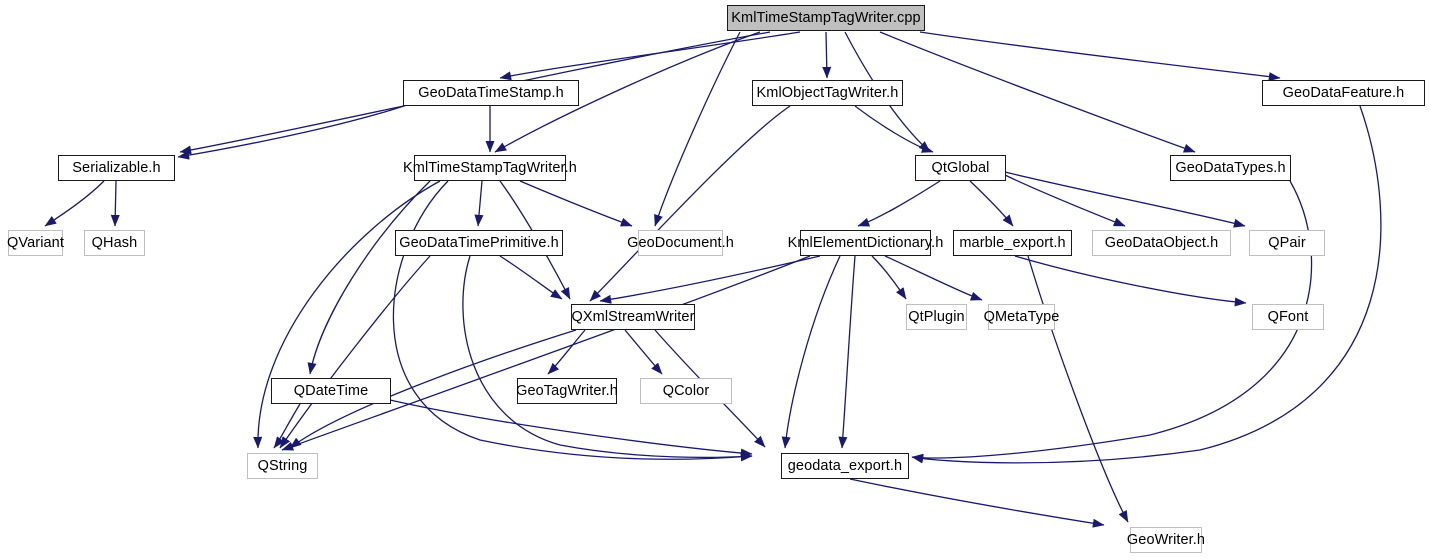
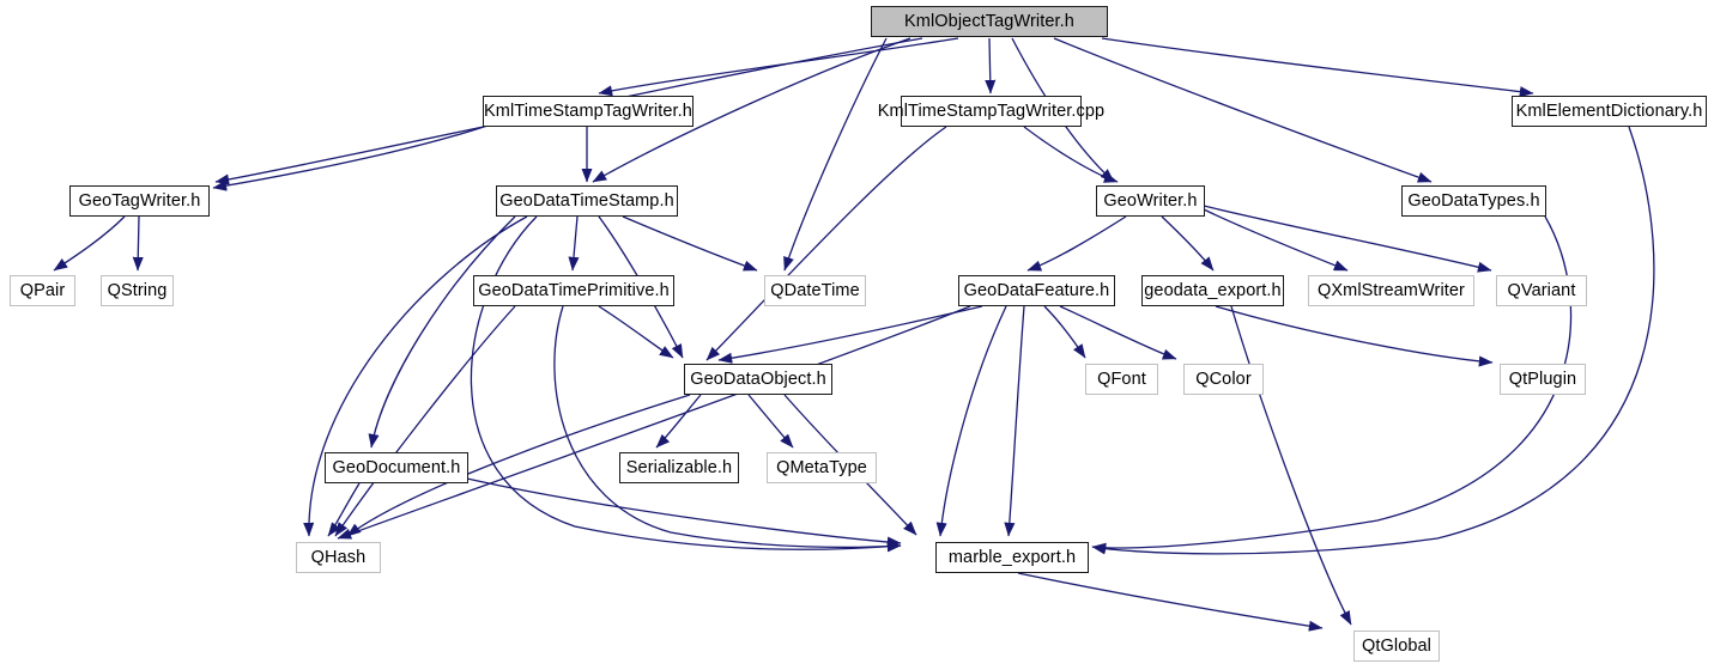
- KmlTimeStampTagWriter.cpp
+ KmlObjectTagWriter.h
- GeoDataTimeStamp.h
+ KmlTimeStampTagWriter.h
- KmlObjectTagWriter.h
+ KmlTimeStampTagWriter.cpp
- GeoDataFeature.h
+ KmlElementDictionary.h
- Serializable.h
+ GeoTagWriter.h
- KmlTimeStampTagWriter.h
+ GeoDataTimeStamp.h
- QtGlobal
+ GeoWriter.h
  GeoDataTypes.h
- QVariant
+ QPair
- QHash
+ QString
  GeoDataTimePrimitive.h
- GeoDocument.h
+ QDateTime
- KmlElementDictionary.h
+ GeoDataFeature.h
- marble_export.h
+ geodata_export.h
- GeoDataObject.h
+ QXmlStreamWriter
- QPair
+ QVariant
- QXmlStreamWriter
+ GeoDataObject.h
- QtPlugin
+ QFont
- QMetaType
+ QColor
- QFont
+ QtPlugin
- QDateTime
+ GeoDocument.h
- GeoTagWriter.h
+ Serializable.h
- QColor
+ QMetaType
- QString
+ QHash
- geodata_export.h
+ marble_export.h
- GeoWriter.h
+ QtGlobal
